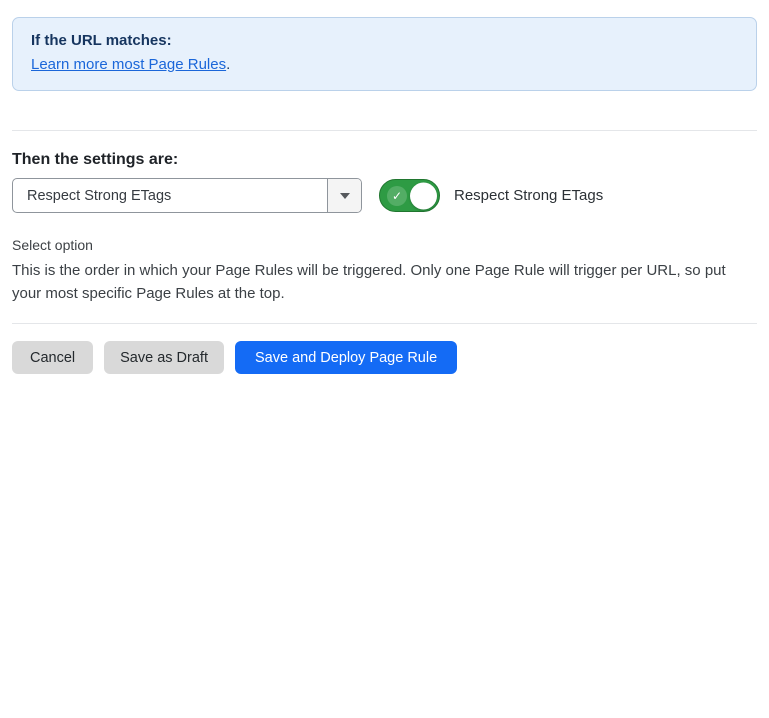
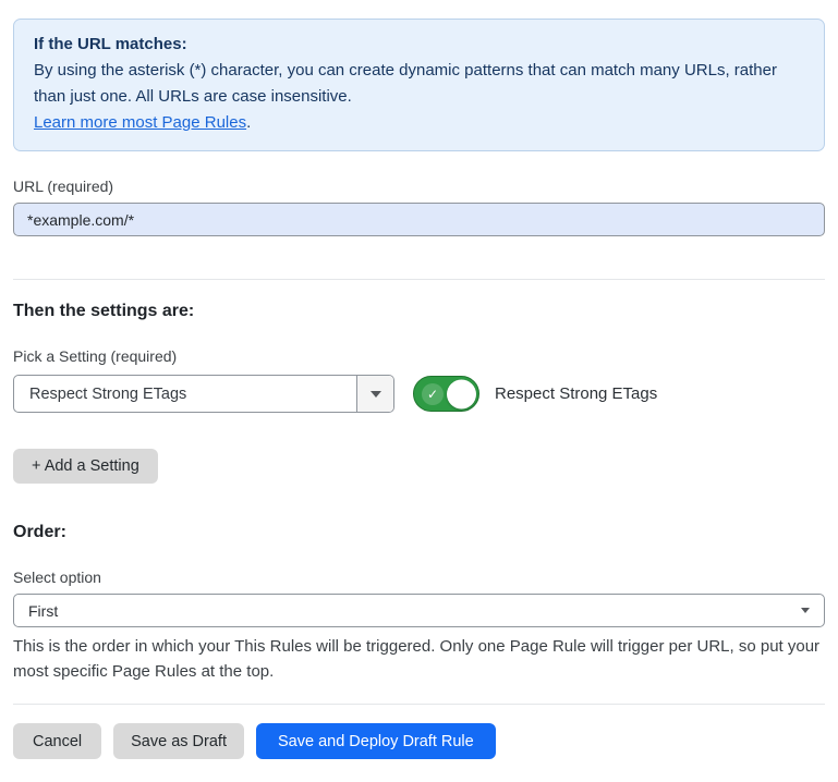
  If the URL matches:
+ By using the asterisk (*) character, you can create dynamic patterns that can match many URLs, rather than just one. All URLs are case insensitive.
  Learn more most Page Rules.
+ URL (required)
+ *example.com/*
  Then the settings are:
+ Pick a Setting (required)
  Respect Strong ETags
  ✓
  Respect Strong ETags
+ + Add a Setting
+ Order:
  Select option
+ First
- This is the order in which your Page Rules will be triggered. Only one Page Rule will trigger per URL, so put your most specific Page Rules at the top.
+ This is the order in which your This Rules will be triggered. Only one Page Rule will trigger per URL, so put your most specific Page Rules at the top.
  Cancel
  Save as Draft
- Save and Deploy Page Rule
+ Save and Deploy Draft Rule
